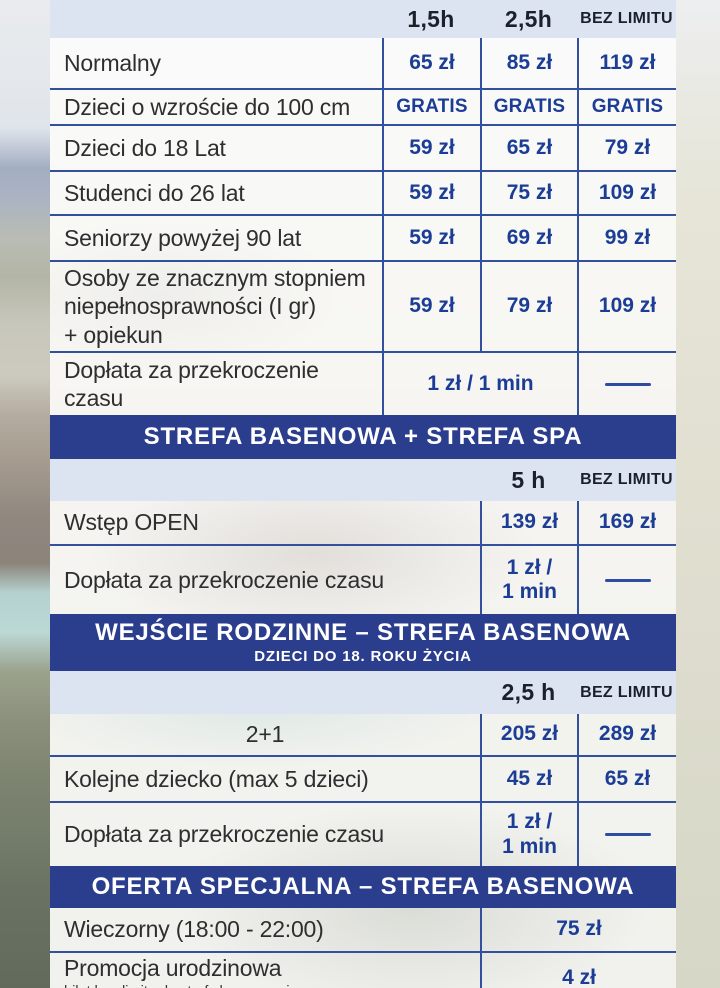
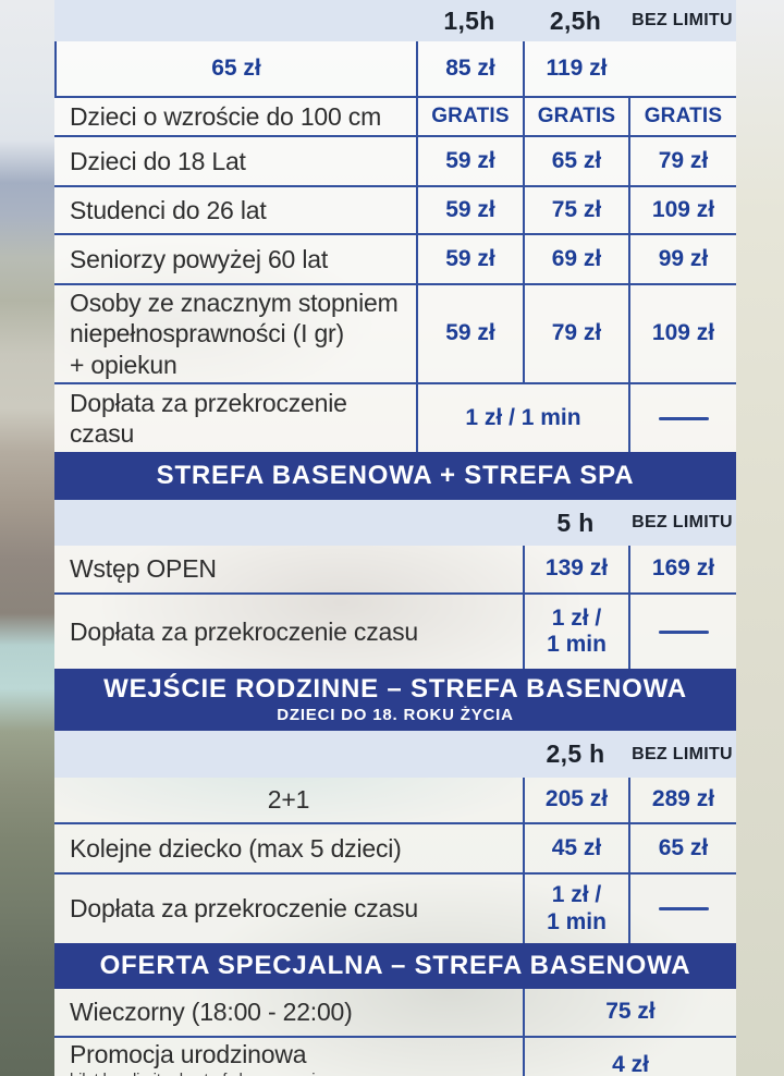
  1,5h
  2,5h
  BEZ LIMITU
- Normalny
  65 zł
  85 zł
  119 zł
  Dzieci o wzroście do 100 cm
  GRATIS
  GRATIS
  GRATIS
  Dzieci do 18 Lat
  59 zł
  65 zł
  79 zł
  Studenci do 26 lat
  59 zł
  75 zł
  109 zł
- Seniorzy powyżej 90 lat
+ Seniorzy powyżej 60 lat
  59 zł
  69 zł
  99 zł
  Osoby ze znacznym stopniem
  niepełnosprawności (I gr)
  + opiekun
  59 zł
  79 zł
  109 zł
  Dopłata za przekroczenie czasu
  1 zł / 1 min
  STREFA BASENOWA + STREFA SPA
  5 h
  BEZ LIMITU
  Wstęp OPEN
  139 zł
  169 zł
  Dopłata za przekroczenie czasu
  1 zł /
  1 min
  WEJŚCIE RODZINNE – STREFA BASENOWA
  DZIECI DO 18. ROKU ŻYCIA
  2,5 h
  BEZ LIMITU
  2+1
  205 zł
  289 zł
  Kolejne dziecko (max 5 dzieci)
  45 zł
  65 zł
  Dopłata za przekroczenie czasu
  1 zł /
  1 min
  OFERTA SPECJALNA – STREFA BASENOWA
  Wieczorny (18:00 - 22:00)
  75 zł
  Promocja urodzinowa
  4 zł
